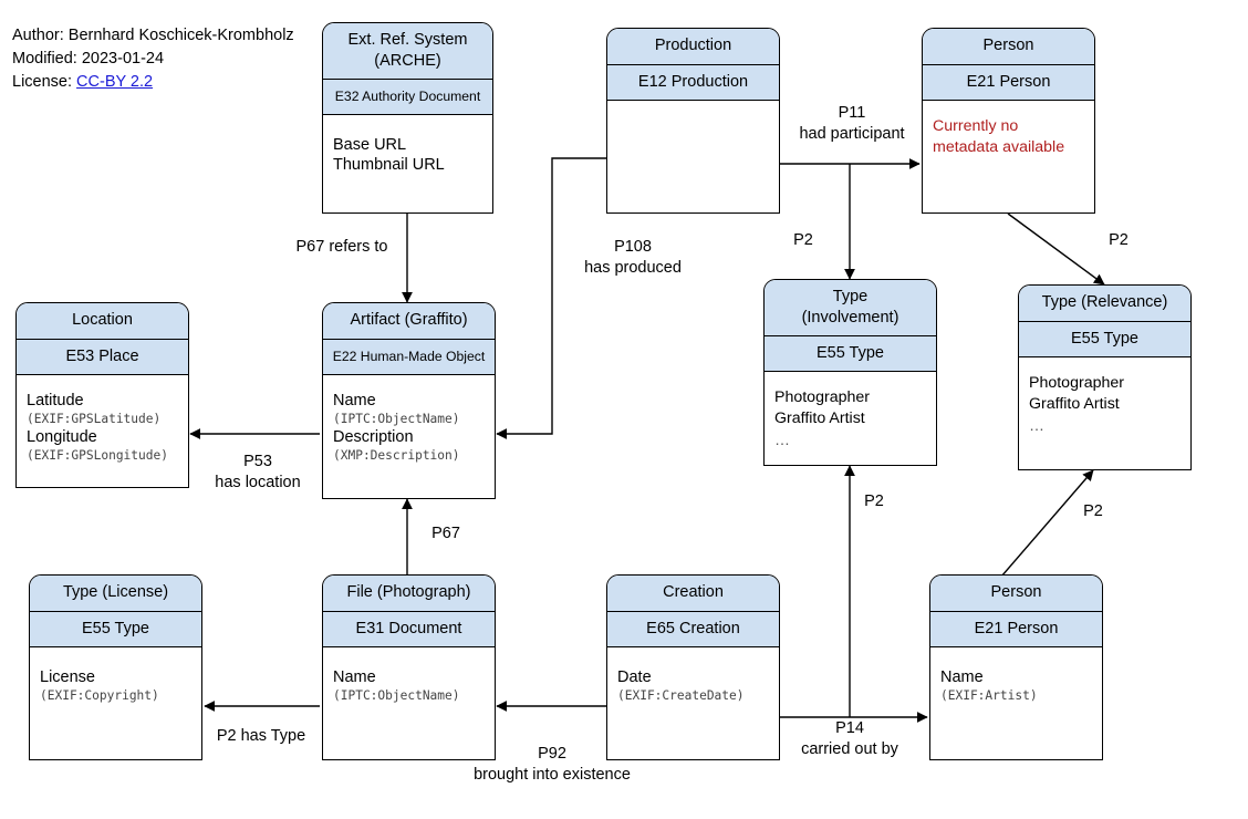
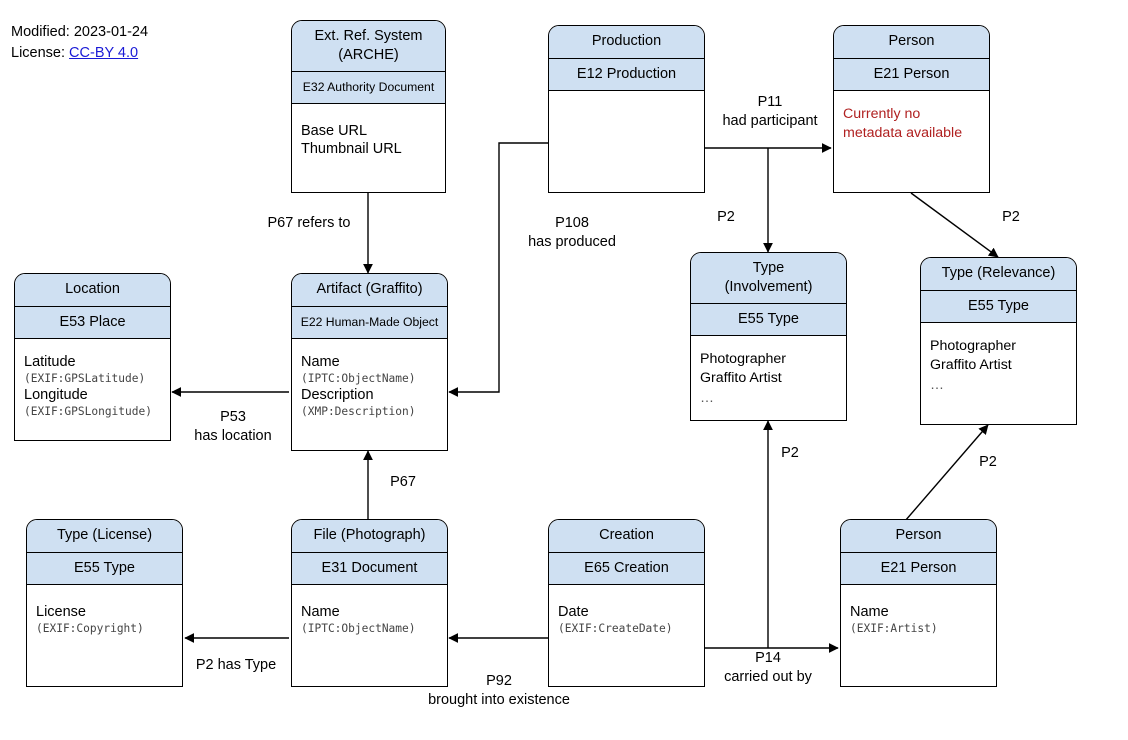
- Author: Bernhard Koschicek-Krombholz
  Modified: 2023-01-24
- License: CC-BY 2.2
+ License: CC-BY 4.0
  P67 refers to
  P108
  has produced
  P11
  had participant
  P2
  P2
  P53
  has location
  P67
  P2 has Type
  P92
  brought into existence
  P14
  carried out by
  P2
  P2
  Ext. Ref. System
  (ARCHE)
  E32 Authority Document
  Base URL
  Thumbnail URL
  Production
  E12 Production
  Person
  E21 Person
  Currently no metadata available
  Location
  E53 Place
  Latitude
  (EXIF:GPSLatitude)
  Longitude
  (EXIF:GPSLongitude)
  Artifact (Graffito)
  E22 Human-Made Object
  Name
  (IPTC:ObjectName)
  Description
  (XMP:Description)
  Type
  (Involvement)
  E55 Type
  Photographer
  Graffito Artist
  …
  Type (Relevance)
  E55 Type
  Photographer
  Graffito Artist
  …
  Type (License)
  E55 Type
  License
  (EXIF:Copyright)
  File (Photograph)
  E31 Document
  Name
  (IPTC:ObjectName)
  Creation
  E65 Creation
  Date
  (EXIF:CreateDate)
  Person
  E21 Person
  Name
  (EXIF:Artist)
